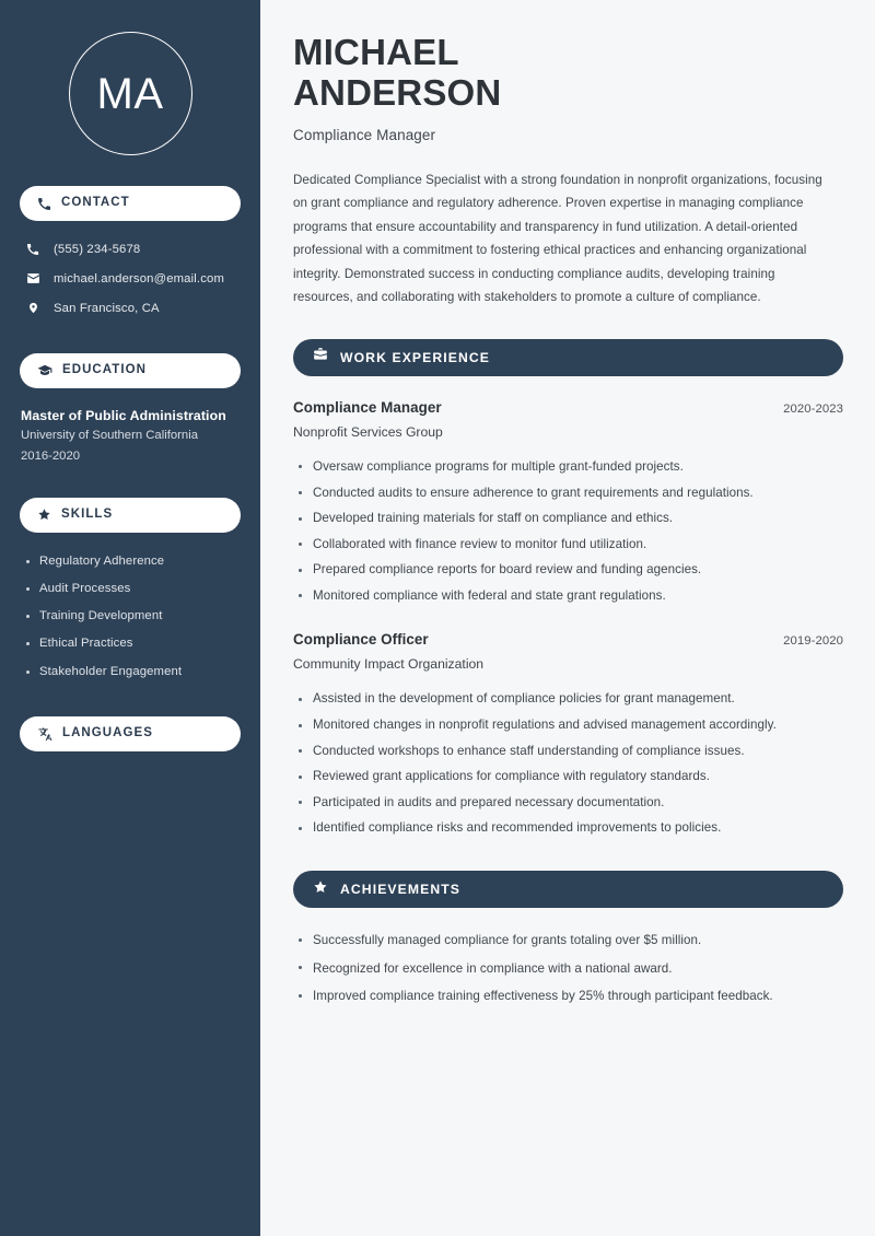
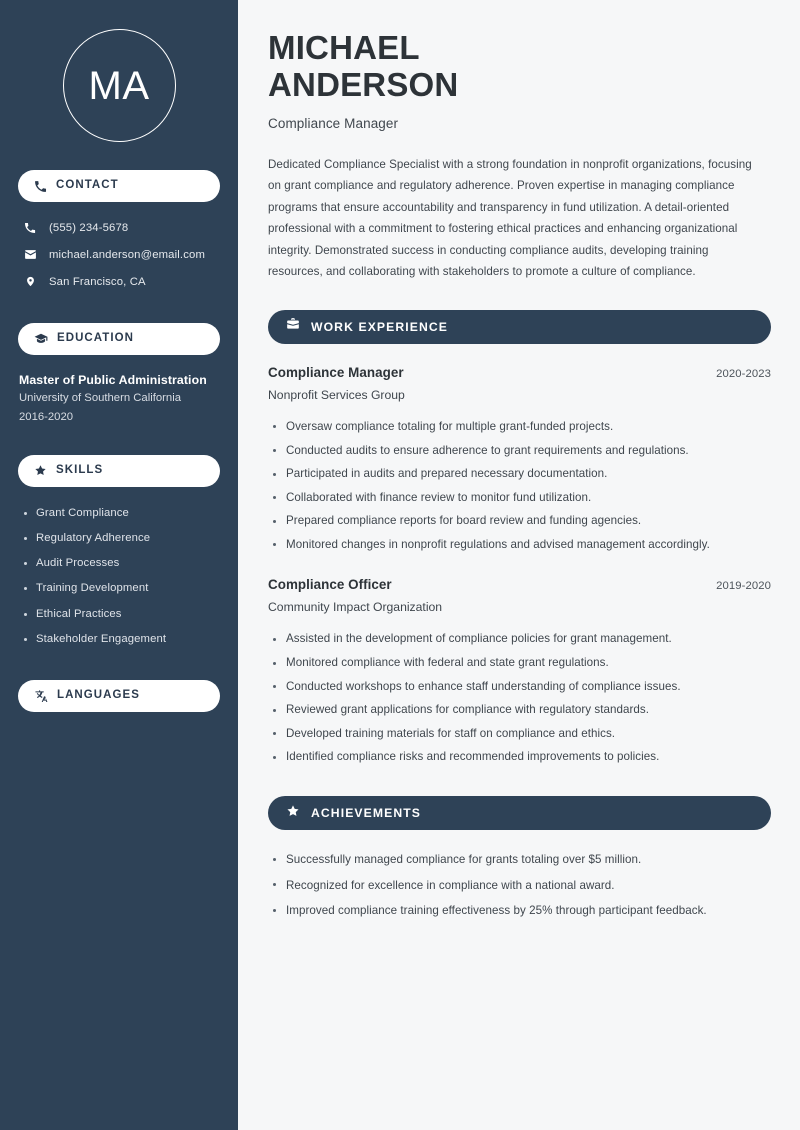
  MA
  CONTACT
  (555) 234-5678
  michael.anderson@email.com
  San Francisco, CA
  EDUCATION
  Master of Public Administration
  University of Southern California
  2016-2020
  SKILLS
+ Grant Compliance
  Regulatory Adherence
  Audit Processes
  Training Development
  Ethical Practices
  Stakeholder Engagement
  LANGUAGES
  MICHAEL
  ANDERSON
  Compliance Manager
  Dedicated Compliance Specialist with a strong foundation in nonprofit organizations, focusing on grant compliance and regulatory adherence. Proven expertise in managing compliance programs that ensure accountability and transparency in fund utilization. A detail-oriented professional with a commitment to fostering ethical practices and enhancing organizational integrity. Demonstrated success in conducting compliance audits, developing training resources, and collaborating with stakeholders to promote a culture of compliance.
  WORK EXPERIENCE
  Compliance Manager
  2020-2023
  Nonprofit Services Group
- Oversaw compliance programs for multiple grant-funded projects.
+ Oversaw compliance totaling for multiple grant-funded projects.
  Conducted audits to ensure adherence to grant requirements and regulations.
- Developed training materials for staff on compliance and ethics.
+ Participated in audits and prepared necessary documentation.
  Collaborated with finance review to monitor fund utilization.
  Prepared compliance reports for board review and funding agencies.
- Monitored compliance with federal and state grant regulations.
+ Monitored changes in nonprofit regulations and advised management accordingly.
  Compliance Officer
  2019-2020
  Community Impact Organization
  Assisted in the development of compliance policies for grant management.
- Monitored changes in nonprofit regulations and advised management accordingly.
+ Monitored compliance with federal and state grant regulations.
  Conducted workshops to enhance staff understanding of compliance issues.
  Reviewed grant applications for compliance with regulatory standards.
- Participated in audits and prepared necessary documentation.
+ Developed training materials for staff on compliance and ethics.
  Identified compliance risks and recommended improvements to policies.
  ACHIEVEMENTS
  Successfully managed compliance for grants totaling over $5 million.
  Recognized for excellence in compliance with a national award.
  Improved compliance training effectiveness by 25% through participant feedback.
